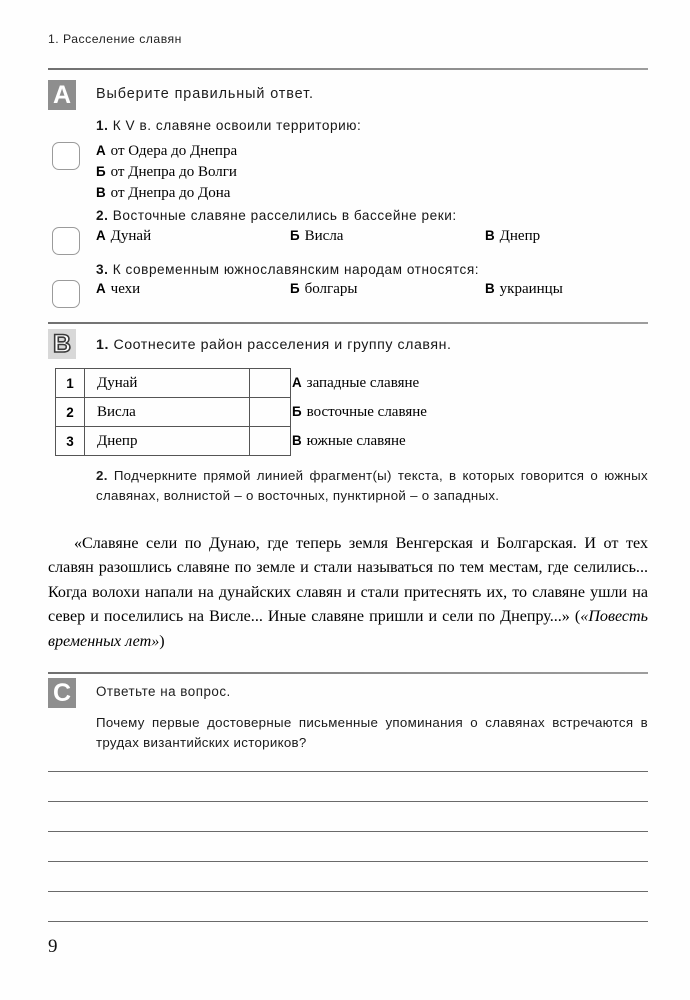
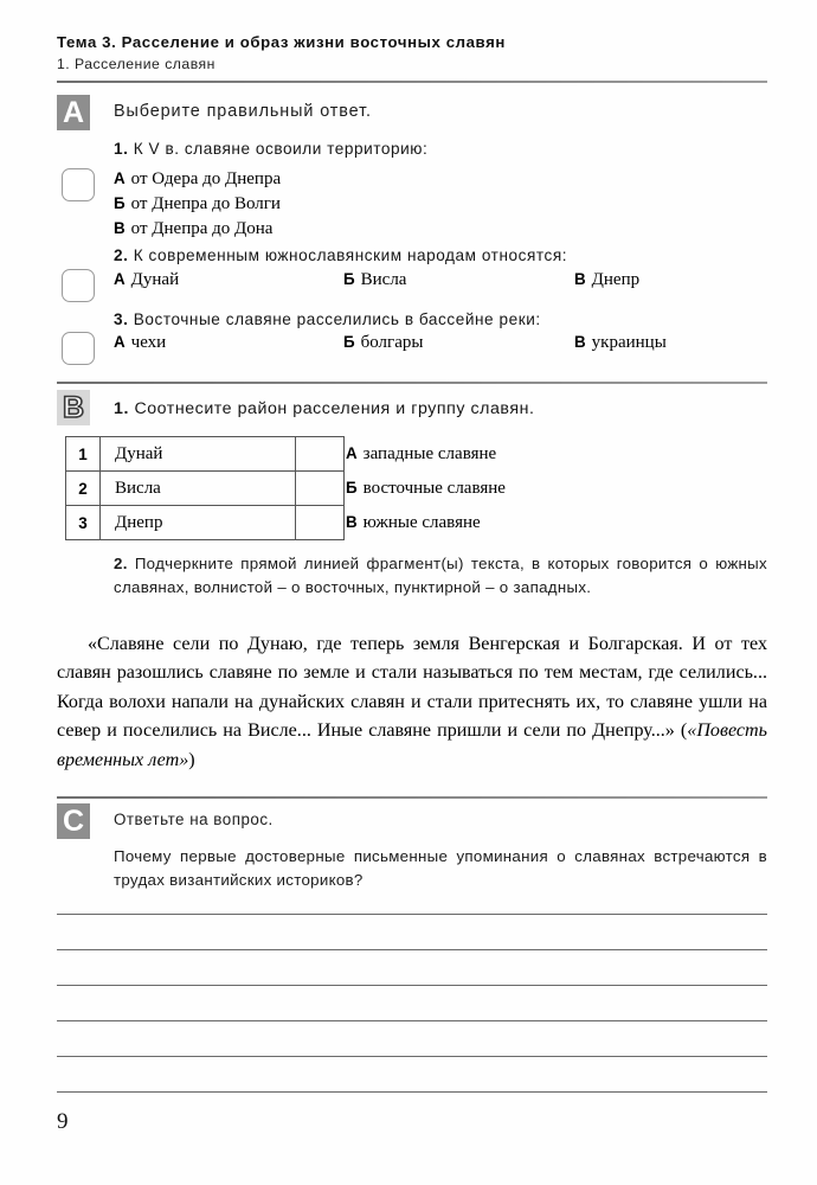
+ Тема 3. Расселение и образ жизни восточных славян
  1. Расселение славян
  A
  Выберите правильный ответ.
  1. К V в. славяне освоили территорию:
  А от Одера до Днепра
  Б от Днепра до Волги
  В от Днепра до Дона
- 2. Восточные славяне расселились в бассейне реки:
+ 2. К современным южнославянским народам относятся:
  А Дунай
  Б Висла
  В Днепр
- 3. К современным южнославянским народам относятся:
+ 3. Восточные славяне расселились в бассейне реки:
  А чехи
  Б болгары
  В украинцы
  B
  1. Соотнесите район расселения и группу славян.
  1	Дунай
  2	Висла
  3	Днепр
  А западные славяне
  Б восточные славяне
  В южные славяне
  2. Подчеркните прямой линией фрагмент(ы) текста, в которых говорится о южных славянах, волнистой – о восточных, пунктирной – о западных.
  «Славяне сели по Дунаю, где теперь земля Венгерская и Болгарская. И от тех славян разошлись славяне по земле и стали называться по тем местам, где селились... Когда волохи напали на дунайских славян и стали притеснять их, то славяне ушли на север и поселились на Висле... Иные славяне пришли и сели по Днепру...» («Повесть временных лет»)
  C
  Ответьте на вопрос.
  Почему первые достоверные письменные упоминания о славянах встречаются в трудах византийских историков?
  9
